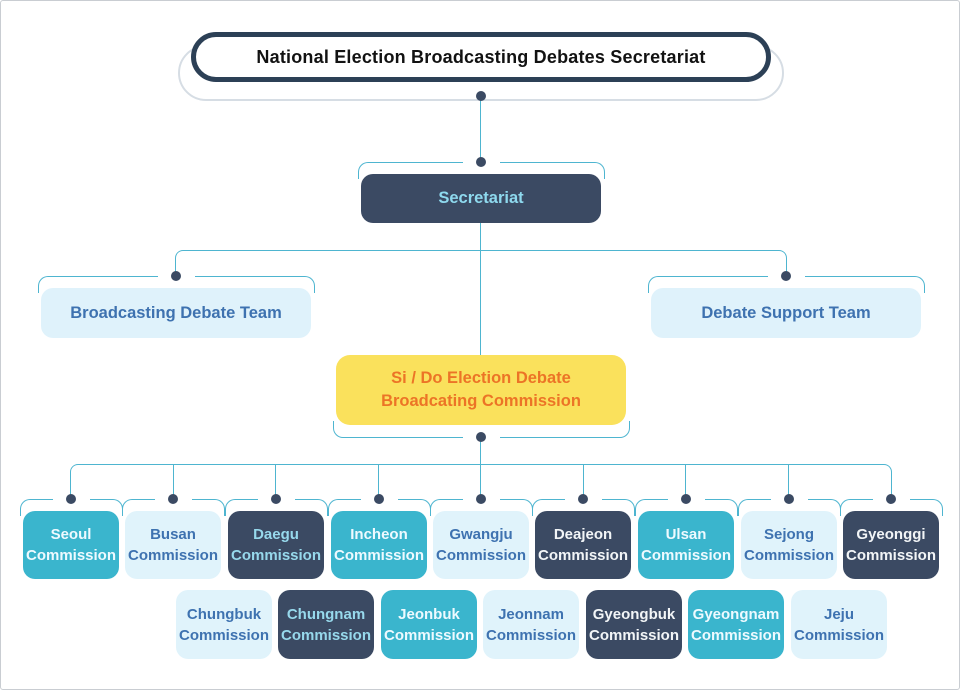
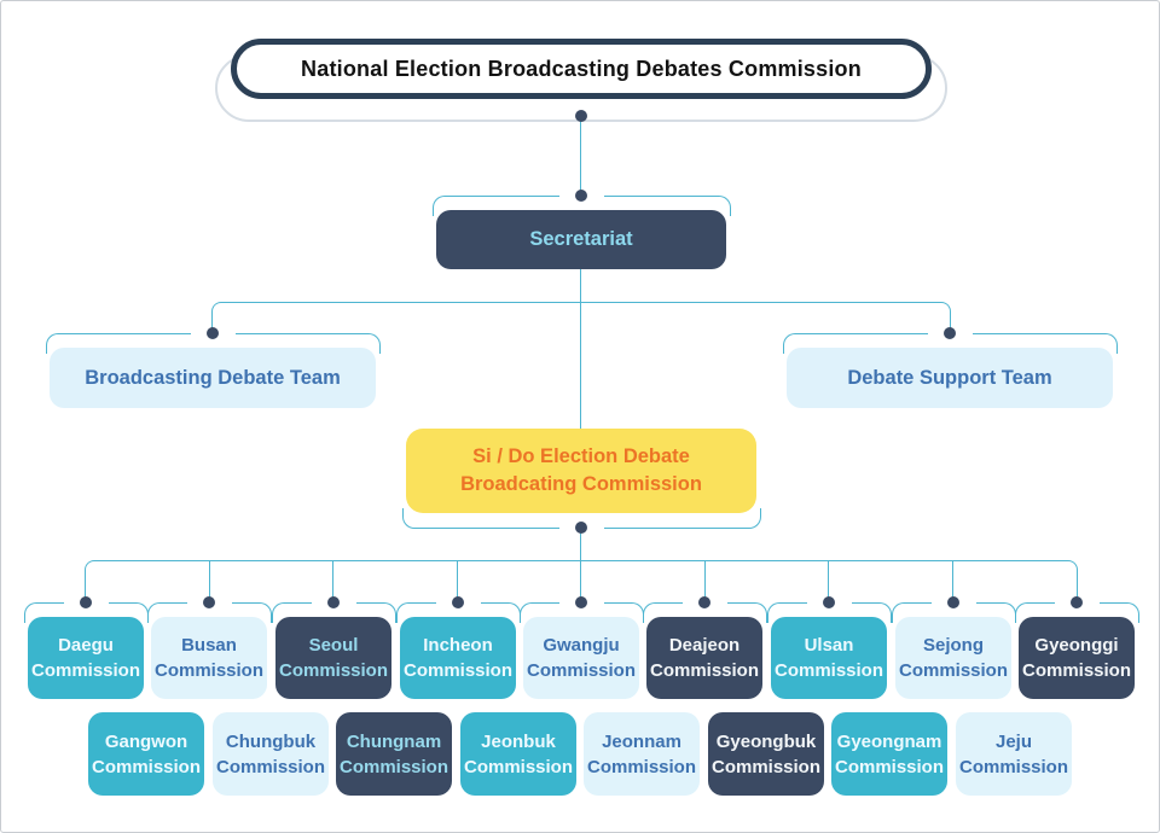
- National Election Broadcasting Debates Secretariat
+ National Election Broadcasting Debates Commission
  Secretariat
  Broadcasting Debate Team
  Debate Support Team
  Si / Do Election Debate
  Broadcating Commission
- Seoul Commission
+ Daegu Commission
  Busan Commission
- Daegu Commission
+ Seoul Commission
  Incheon Commission
  Gwangju Commission
  Deajeon Commission
  Ulsan Commission
  Sejong Commission
  Gyeonggi Commission
+ Gangwon Commission
  Chungbuk Commission
  Chungnam Commission
  Jeonbuk Commission
  Jeonnam Commission
  Gyeongbuk Commission
  Gyeongnam Commission
  Jeju Commission
